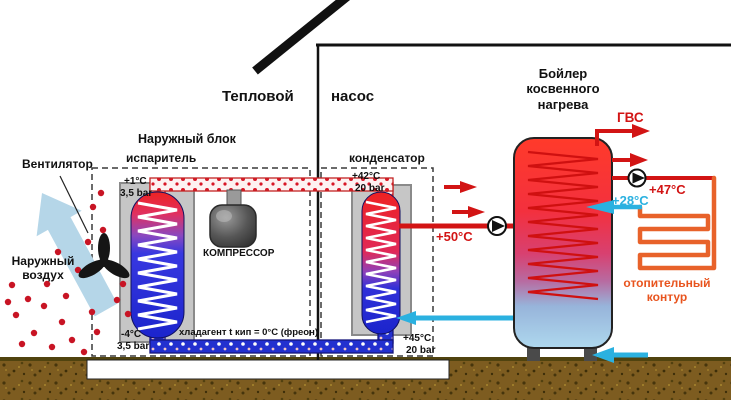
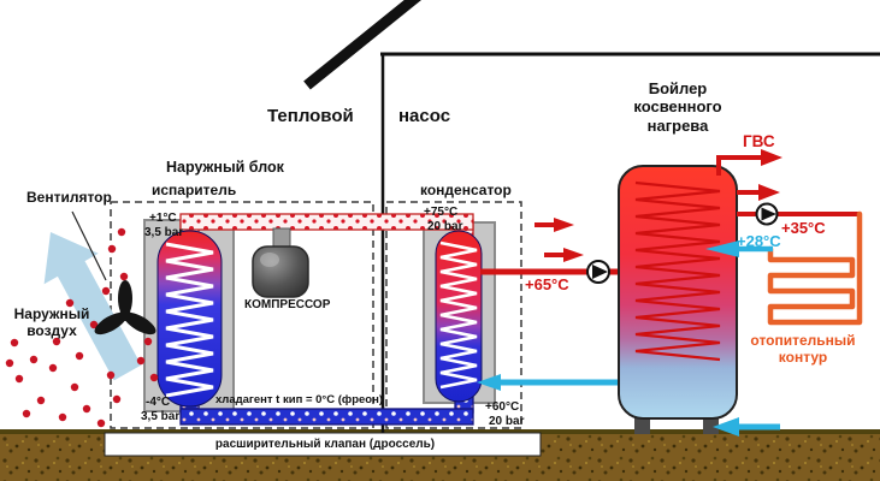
  Тепловой
  насос
  Наружный блок
  испаритель
  конденсатор
  Бойлер
  косвенного
  нагрева
  ГВС
  +1°C
  3,5 bar
  -4°C
  3,5 bar
- +42°C
+ +75°C
  20 bar
- +45°C
+ +60°C
  20 bar
  КОМПРЕССОР
  хладагент t кип = 0°C (фреон)
+ расширительный клапан (дроссель)
  Вентилятор
  Наружный
  воздух
- +50°C
+ +65°C
- +47°C
+ +35°C
  +28°C
  отопительный
  контур
